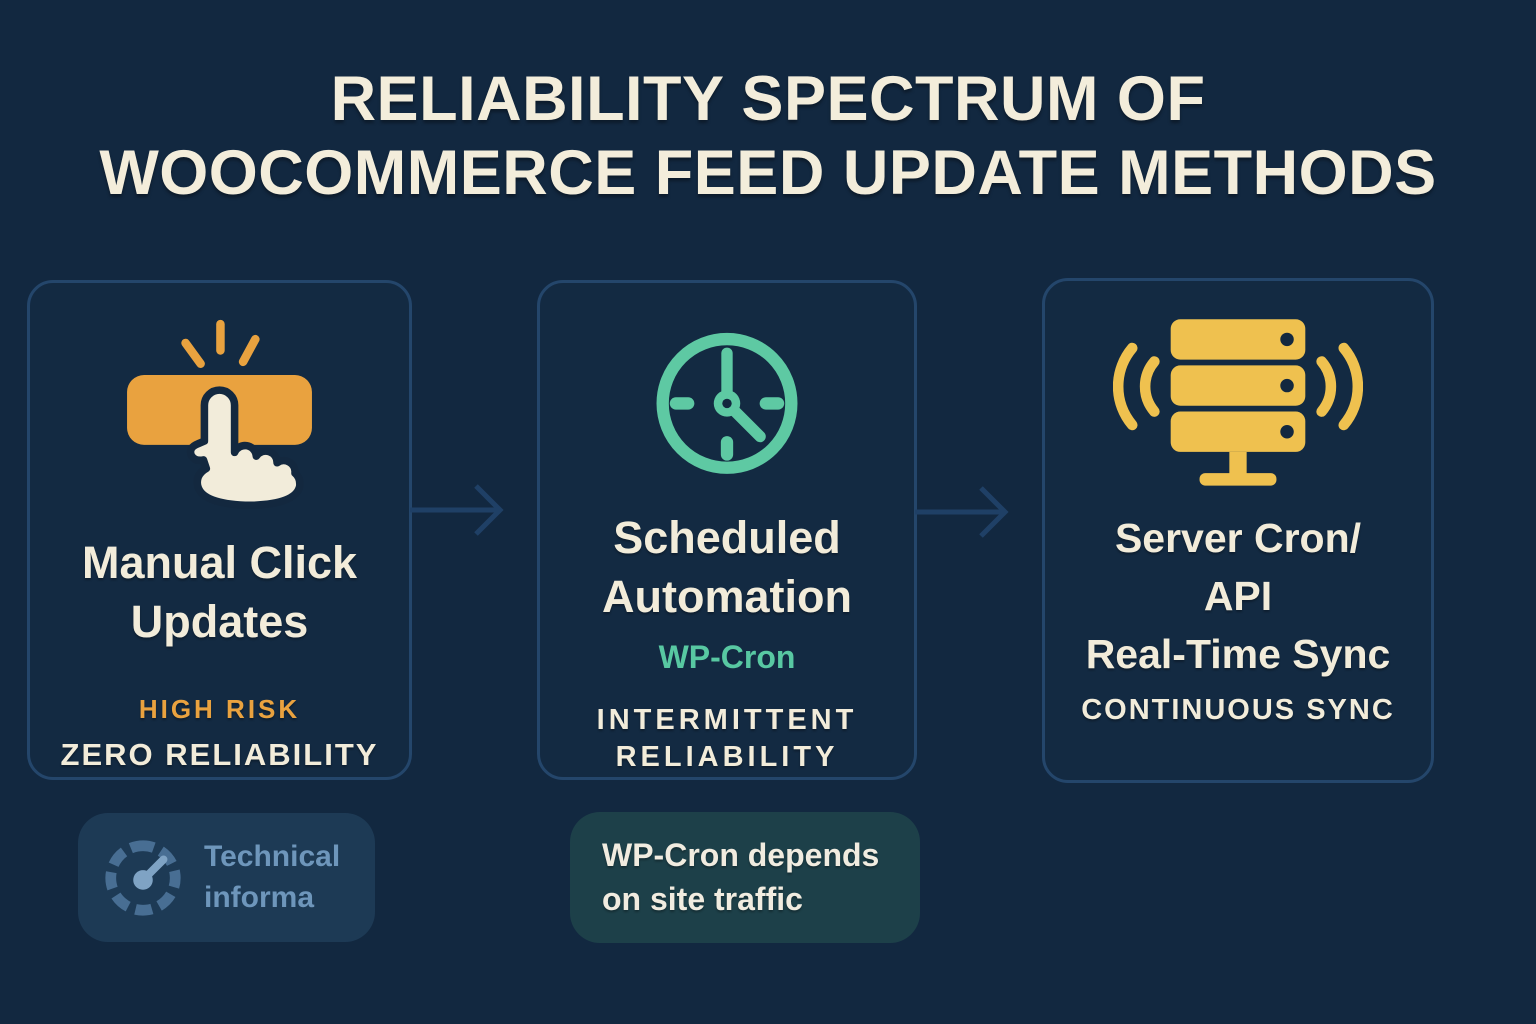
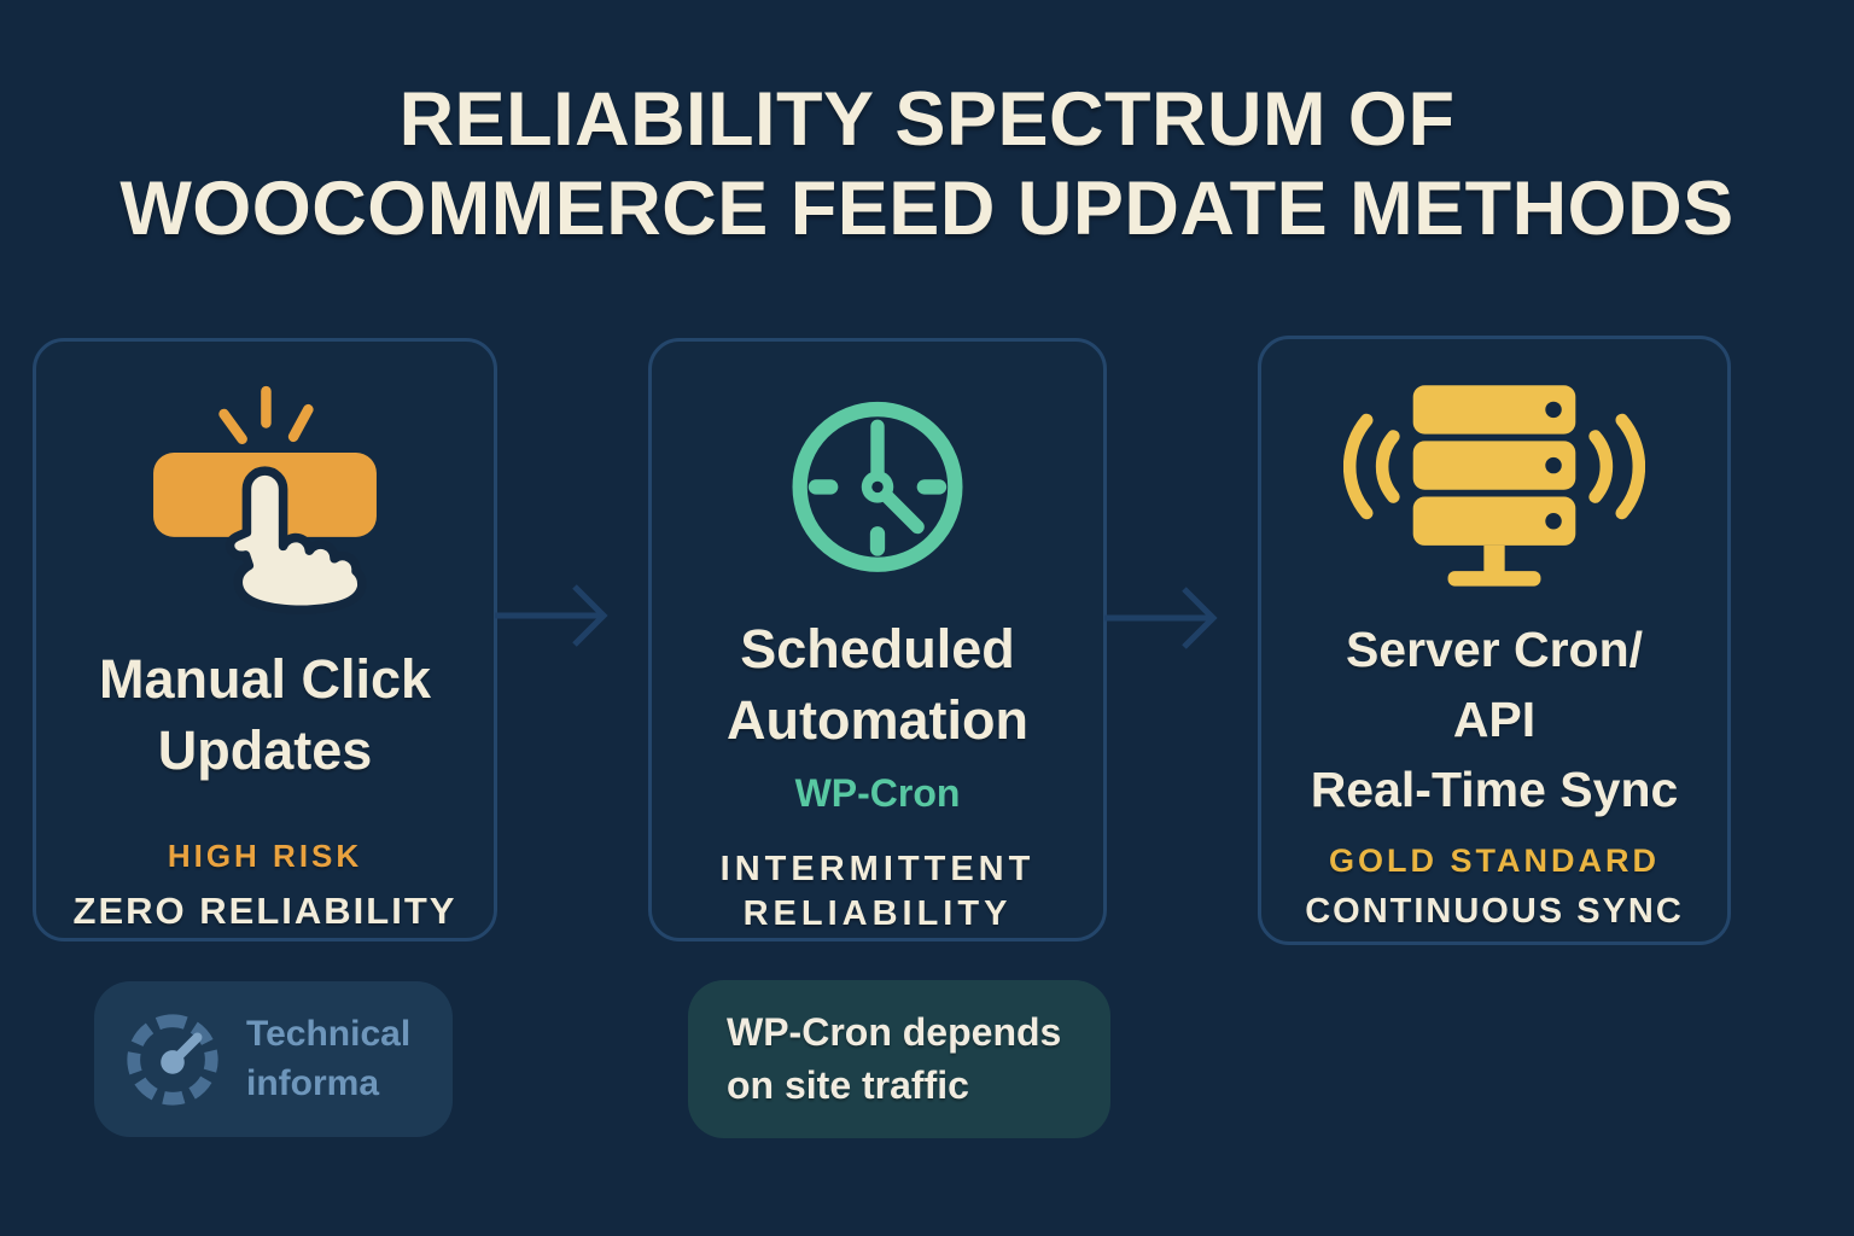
  RELIABILITY SPECTRUM OF
  WOOCOMMERCE FEED UPDATE METHODS
  Manual Click
  Updates
  HIGH RISK
  ZERO RELIABILITY
  Scheduled
  Automation
  WP-Cron
  INTERMITTENT
  RELIABILITY
  Server Cron/
  API
  Real-Time Sync
+ GOLD STANDARD
  CONTINUOUS SYNC
  Technical
  informa
  WP-Cron depends
  on site traffic
